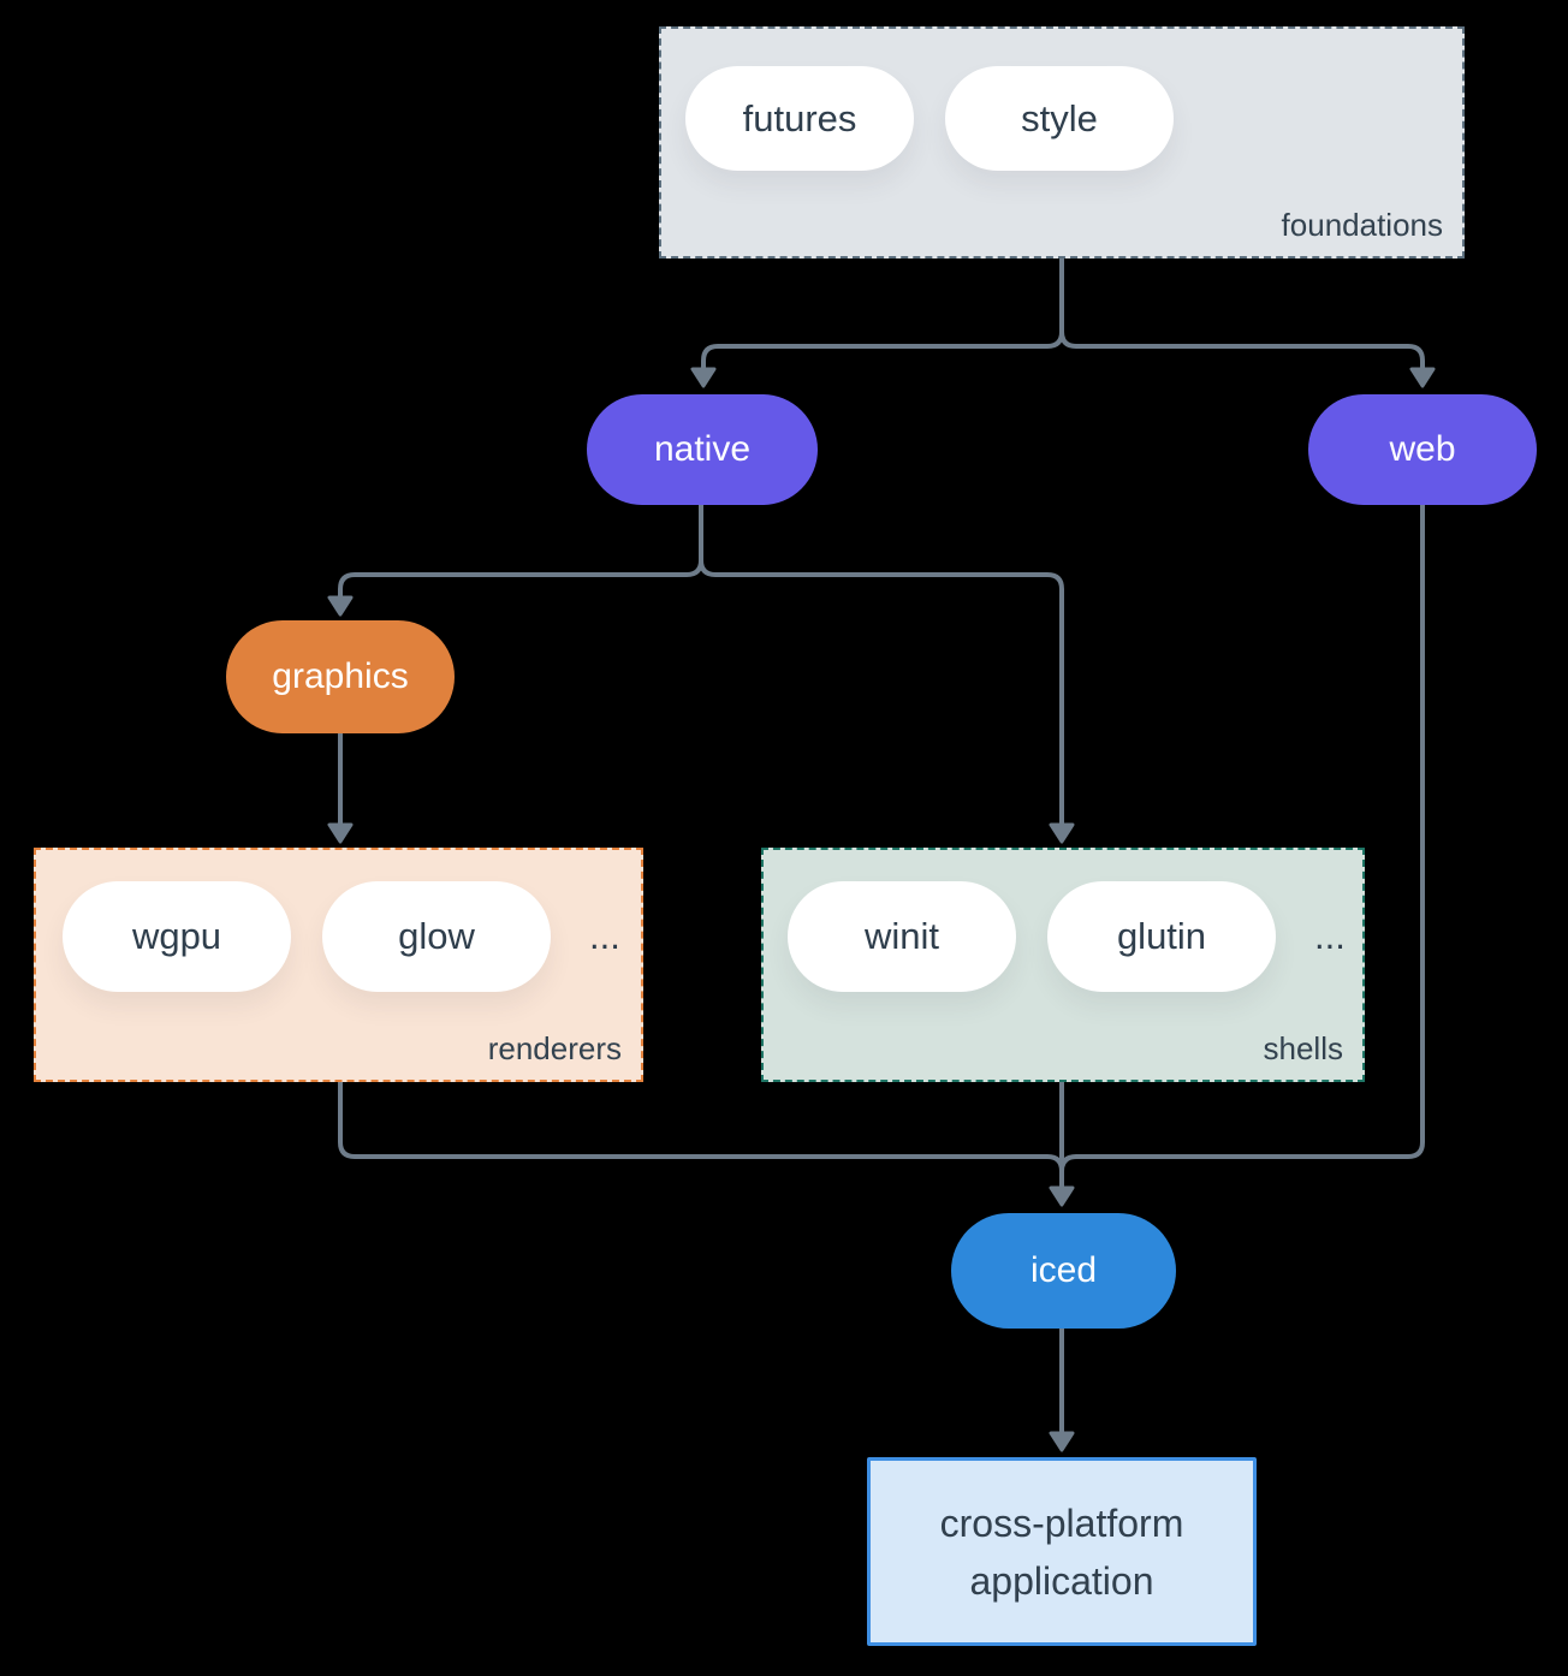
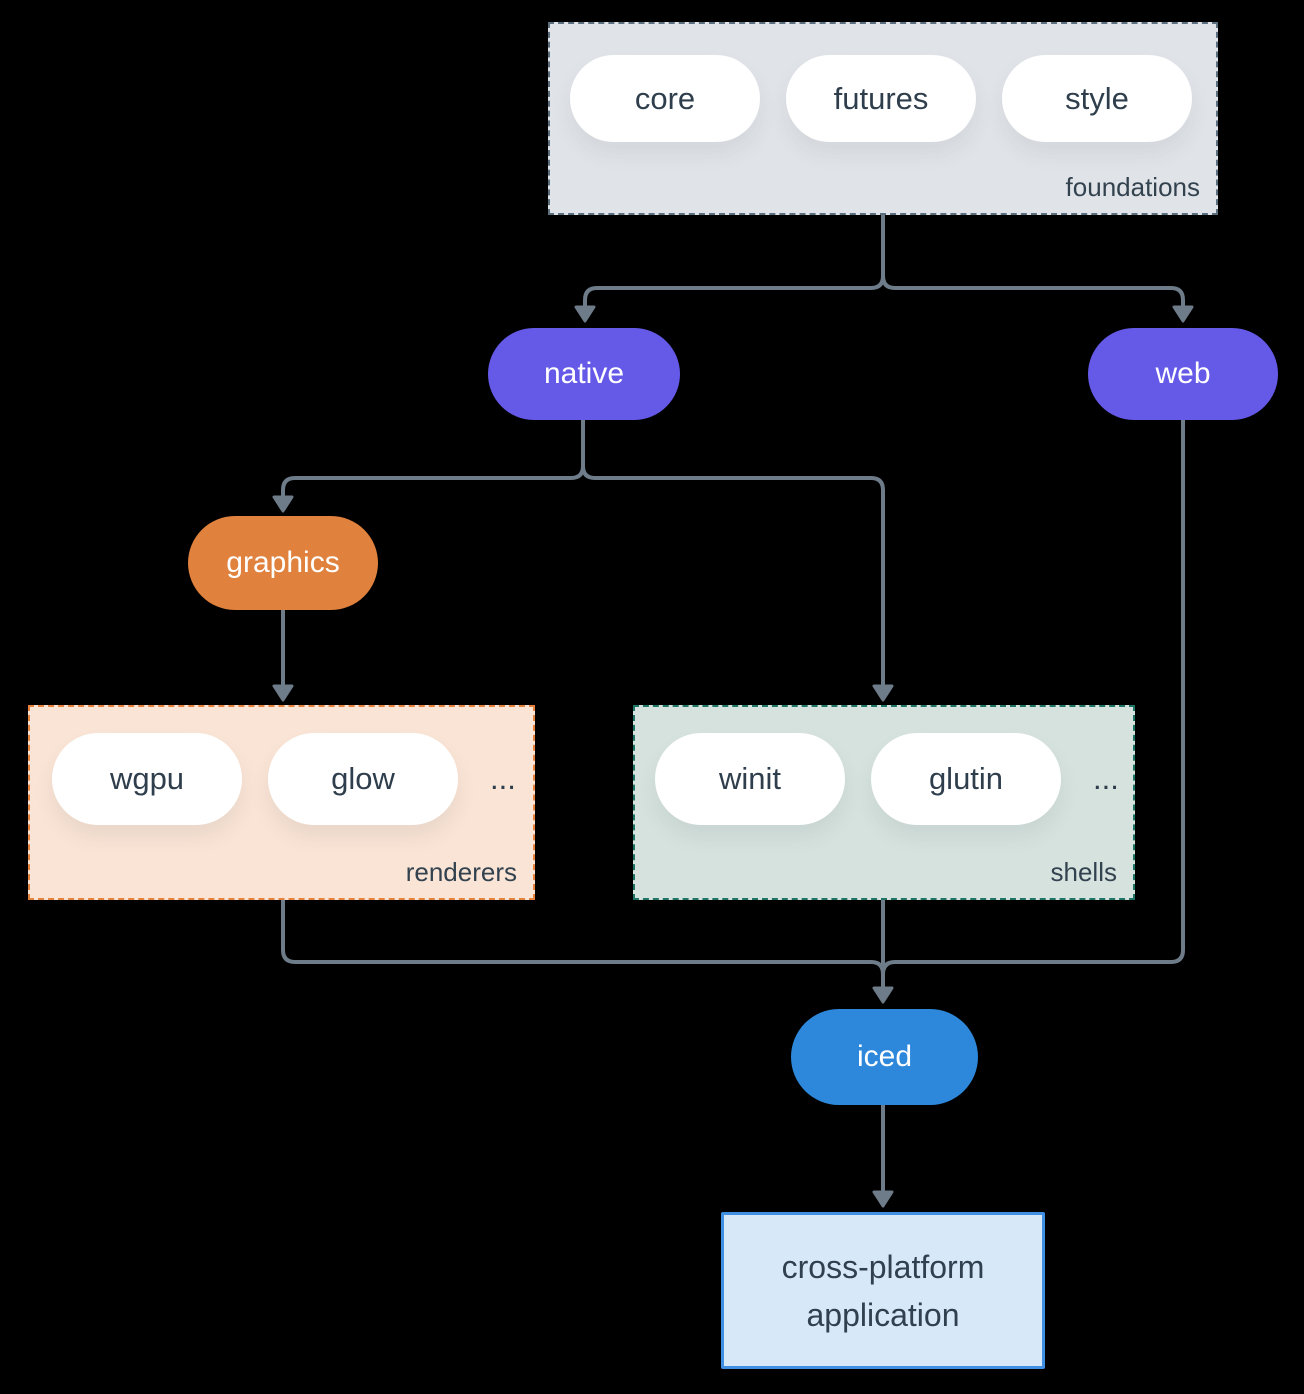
+ core
  futures
  style
  foundations
  native
  web
  graphics
  wgpu
  glow
  ...
  renderers
  winit
  glutin
  ...
  shells
  iced
  cross-platform application
